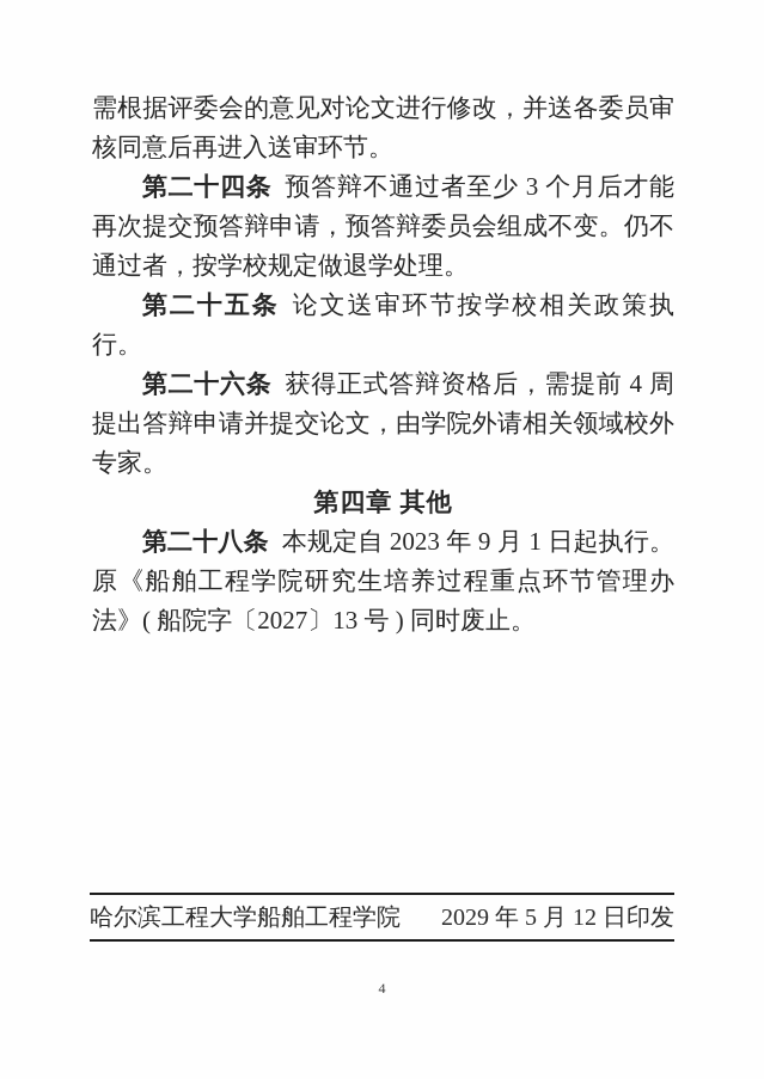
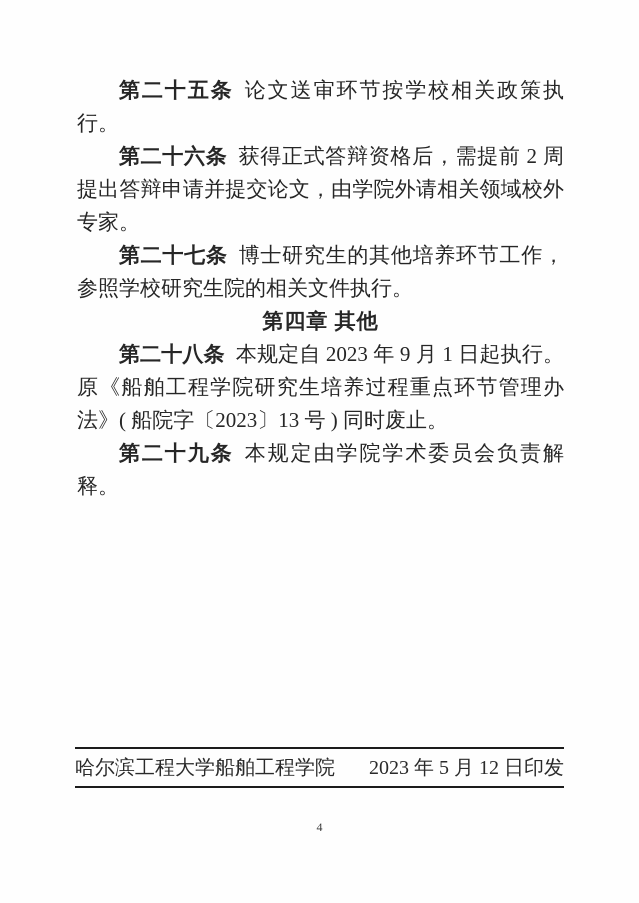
- 需根据评委会的意见对论文进行修改，并送各委员审核同意后再进入送审环节。
- 第二十四条 预答辩不通过者至少 3 个月后才能再次提交预答辩申请，预答辩委员会组成不变。仍不通过者，按学校规定做退学处理。
  第二十五条 论文送审环节按学校相关政策执行。
- 第二十六条 获得正式答辩资格后，需提前 4 周提出答辩申请并提交论文，由学院外请相关领域校外专家。
+ 第二十六条 获得正式答辩资格后，需提前 2 周提出答辩申请并提交论文，由学院外请相关领域校外专家。
+ 第二十七条 博士研究生的其他培养环节工作，参照学校研究生院的相关文件执行。
  第四章 其他
- 第二十八条 本规定自 2023 年 9 月 1 日起执行。原《船舶工程学院研究生培养过程重点环节管理办法》( 船院字〔2027〕13 号 ) 同时废止。
+ 第二十八条 本规定自 2023 年 9 月 1 日起执行。原《船舶工程学院研究生培养过程重点环节管理办法》( 船院字〔2023〕13 号 ) 同时废止。
+ 第二十九条 本规定由学院学术委员会负责解释。
  哈尔滨工程大学船舶工程学院
- 2029 年 5 月 12 日印发
+ 2023 年 5 月 12 日印发
  4
